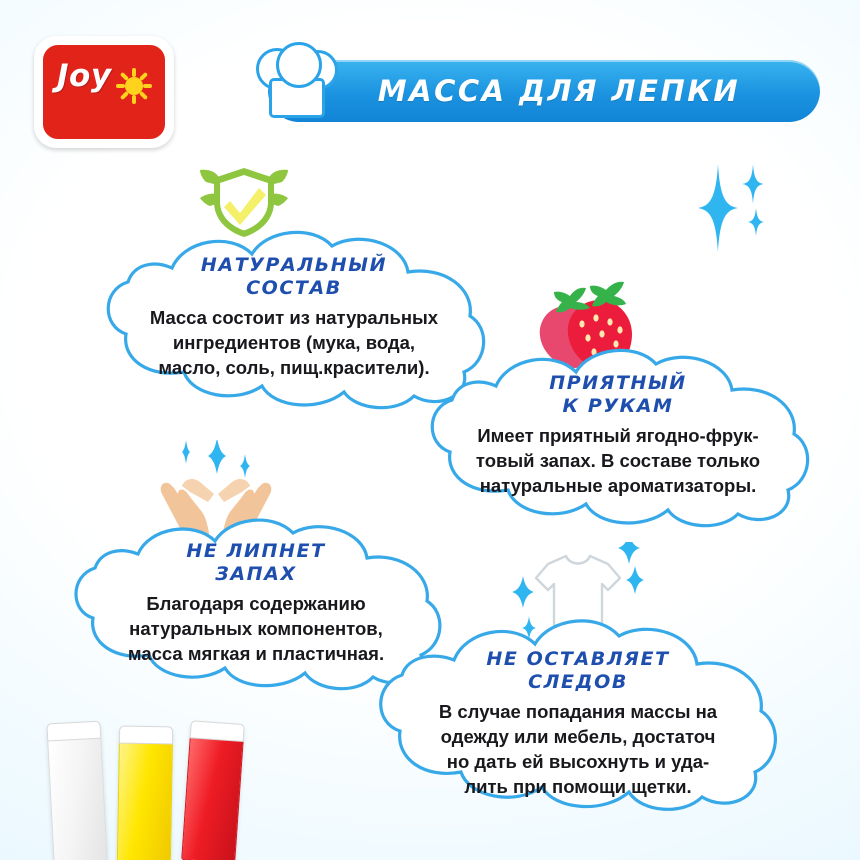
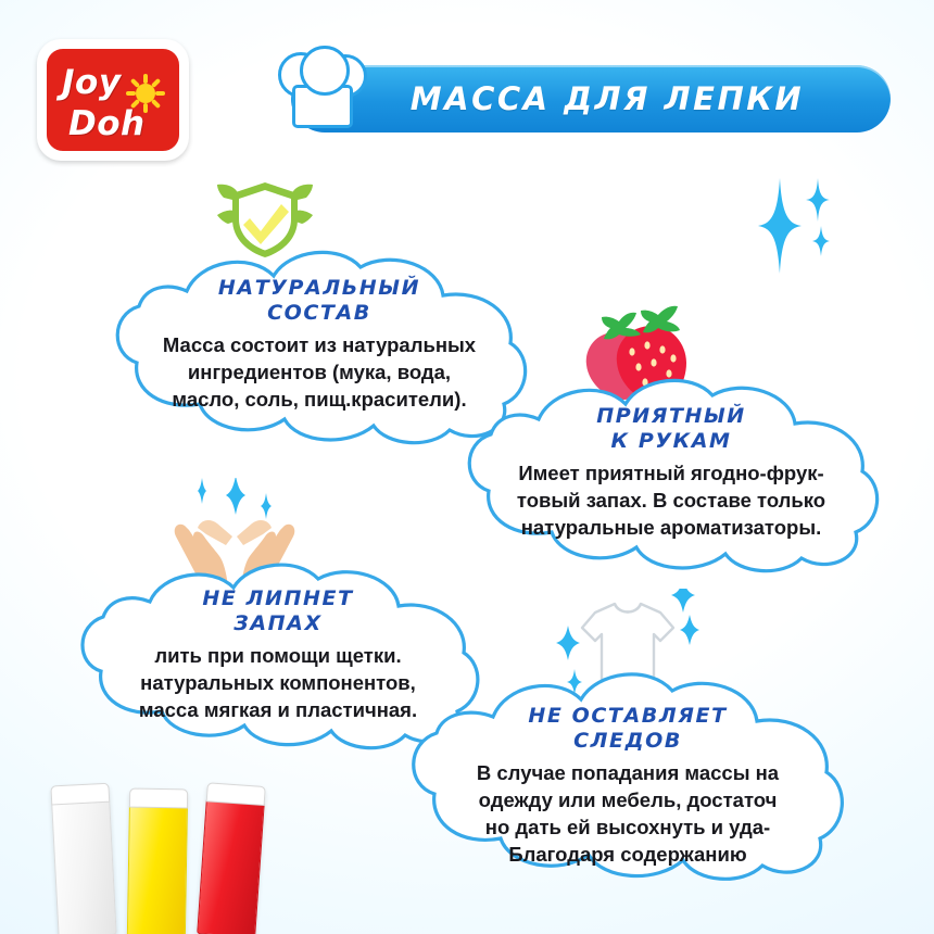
  Joy
+ Doh
  МАССА ДЛЯ ЛЕПКИ
  НАТУРАЛЬНЫЙ
  СОСТАВ
  Масса состоит из натуральных
  ингредиентов (мука, вода,
  масло, соль, пищ.красители).
  ПРИЯТНЫЙ
  К РУКАМ
  Имеет приятный ягодно-фрук-
  товый запах. В составе только
  натуральные ароматизаторы.
  НЕ ЛИПНЕТ
  ЗАПАХ
- Благодаря содержанию
+ лить при помощи щетки.
  натуральных компонентов,
  масса мягкая и пластичная.
  НЕ ОСТАВЛЯЕТ
  СЛЕДОВ
  В случае попадания массы на
  одежду или мебель, достаточ
  но дать ей высохнуть и уда-
- лить при помощи щетки.
+ Благодаря содержанию
